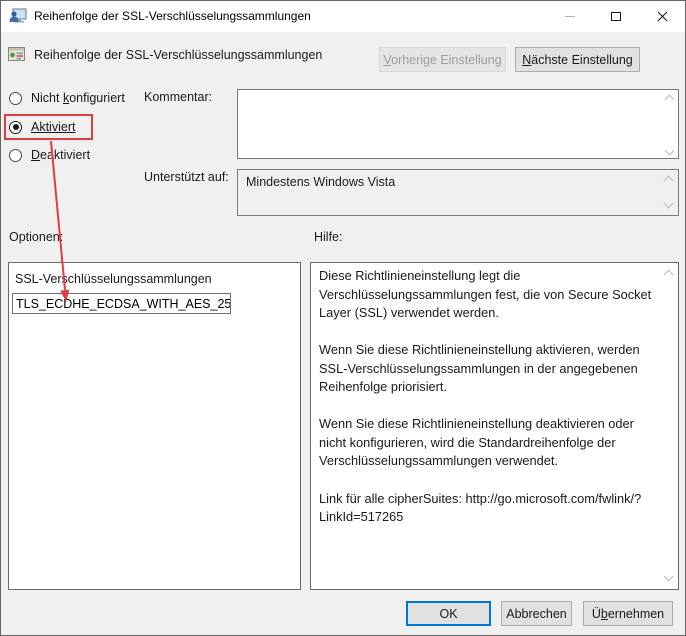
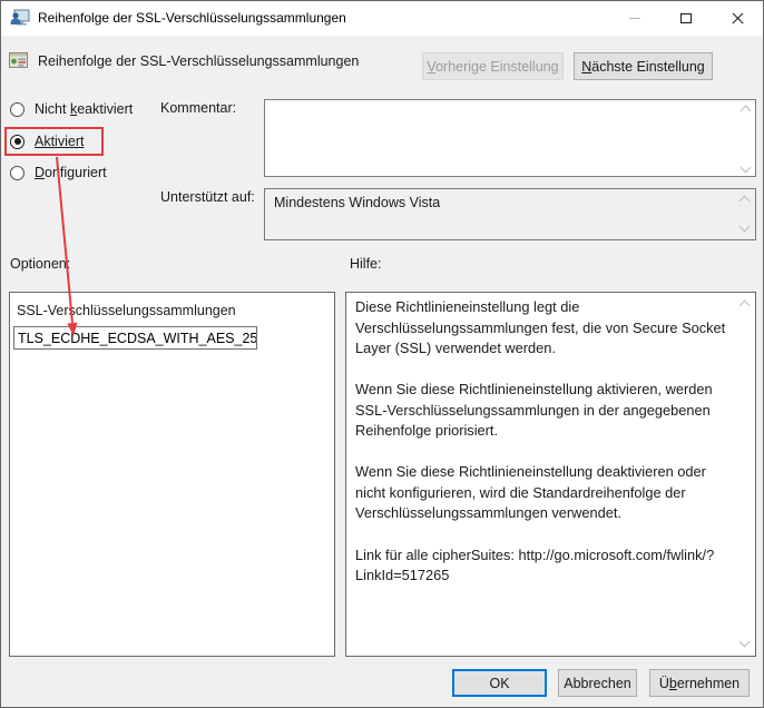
  Reihenfolge der SSL-Verschlüsselungssammlungen
  Reihenfolge der SSL-Verschlüsselungssammlungen
  Vorherige Einstellung
  Nächste Einstellung
- Nicht konfiguriert
+ Nicht keaktiviert
  Aktiviert
- Deaktiviert
+ Donfiguriert
  Kommentar:
  Unterstützt auf:
  Mindestens Windows Vista
  Optionen:
  Hilfe:
  SSL-Verchlüsselungssammlungen
  TLS_ECDHE_ECDSA_WITH_AES_25
  Diese Richtlinieneinstellung legt die Verschlüsselungssammlungen fest, die von Secure Socket Layer (SSL) verwendet werden.
  Wenn Sie diese Richtlinieneinstellung aktivieren, werden SSL-Verschlüsselungssammlungen in der angegebenen Reihenfolge priorisiert.
  Wenn Sie diese Richtlinieneinstellung deaktivieren oder nicht konfigurieren, wird die Standardreihenfolge der Verschlüsselungssammlungen verwendet.
  Link für alle cipherSuites: http://go.microsoft.com/fwlink/?LinkId=517265
  OK
  Abbrechen
  Übernehmen
